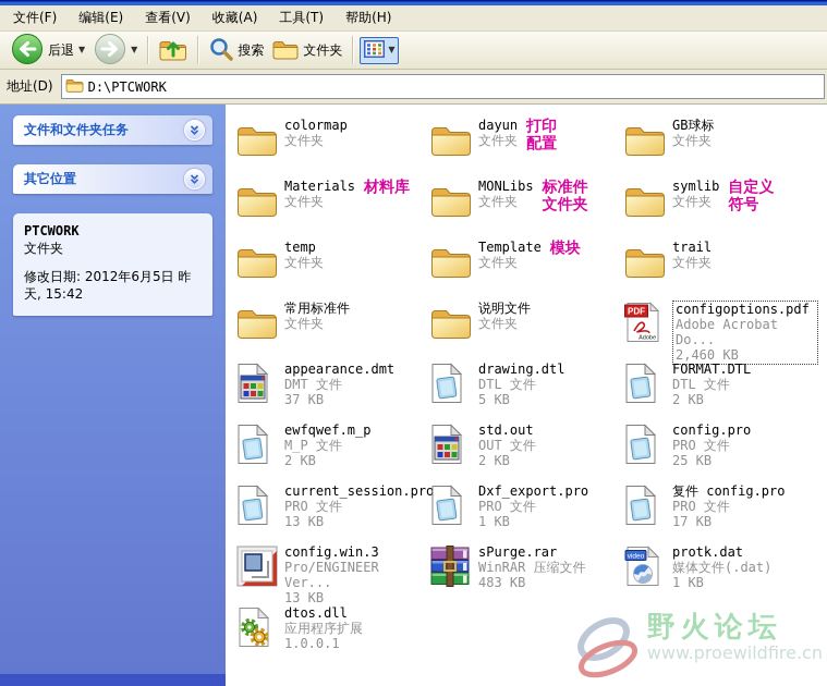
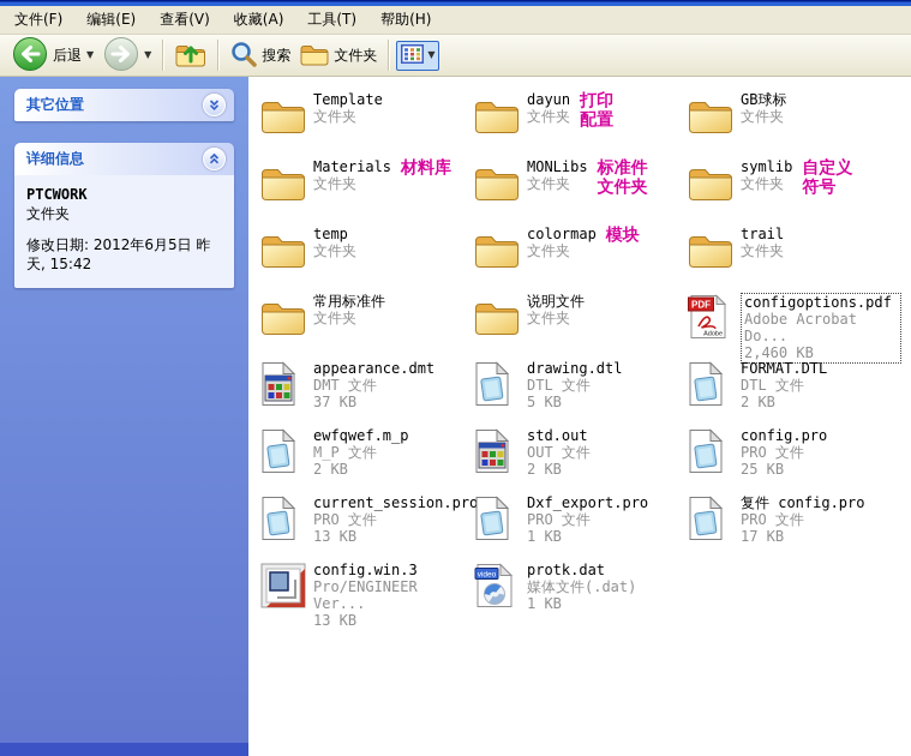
  文件(F)
  编辑(E)
  查看(V)
  收藏(A)
  工具(T)
  帮助(H)
  后退
  ▼
  ▼
  搜索
  文件夹
  ▼
- 地址(D)
- D:\PTCWORK
- 文件和文件夹任务
  其它位置
+ 详细信息
  PTCWORK
  文件夹
  修改日期: 2012年6月5日 昨天, 15:42
- colormap
+ Template
  文件夹
  dayun
  文件夹
  打印
  配置
  GB球标
  文件夹
  Materials
  文件夹
  材料库
  MONLibs
  文件夹
  标准件
  文件夹
  symlib
  文件夹
  自定义
  符号
  temp
  文件夹
- Template
+ colormap
  文件夹
  模块
  trail
  文件夹
  常用标准件
  文件夹
  说明文件
  文件夹
  PDF
  configoptions.pdf
  Adobe Acrobat Do...
  2,460 KB
  appearance.dmt
  DMT 文件
  37 KB
  drawing.dtl
  DTL 文件
  5 KB
  FORMAT.DTL
  DTL 文件
  2 KB
  ewfqwef.m_p
  M_P 文件
  2 KB
  std.out
  OUT 文件
  2 KB
  config.pro
  PRO 文件
  25 KB
  current_session.pro
  PRO 文件
  13 KB
  Dxf_export.pro
  PRO 文件
  1 KB
  复件 config.pro
  PRO 文件
  17 KB
  config.win.3
  Pro/ENGINEER Ver...
  13 KB
- sPurge.rar
- WinRAR 压缩文件
- 483 KB
  protk.dat
  媒体文件(.dat)
  1 KB
- dtos.dll
- 应用程序扩展
- 1.0.0.1
- 野火论坛
- www.proewildfire.cn
